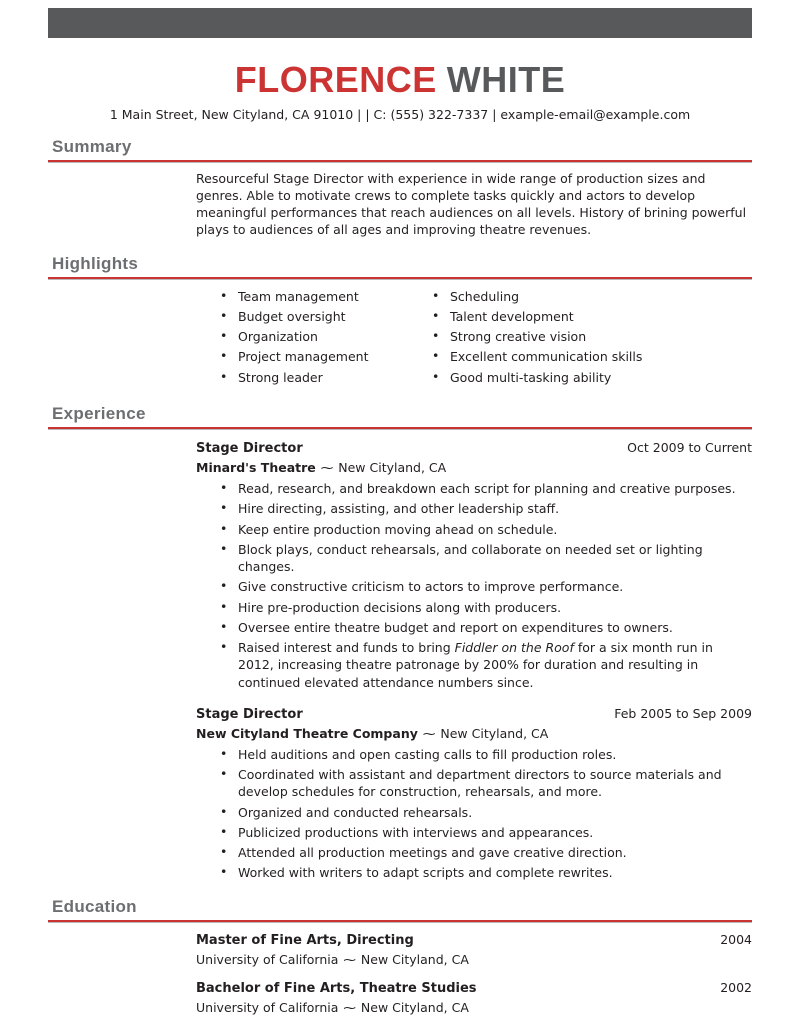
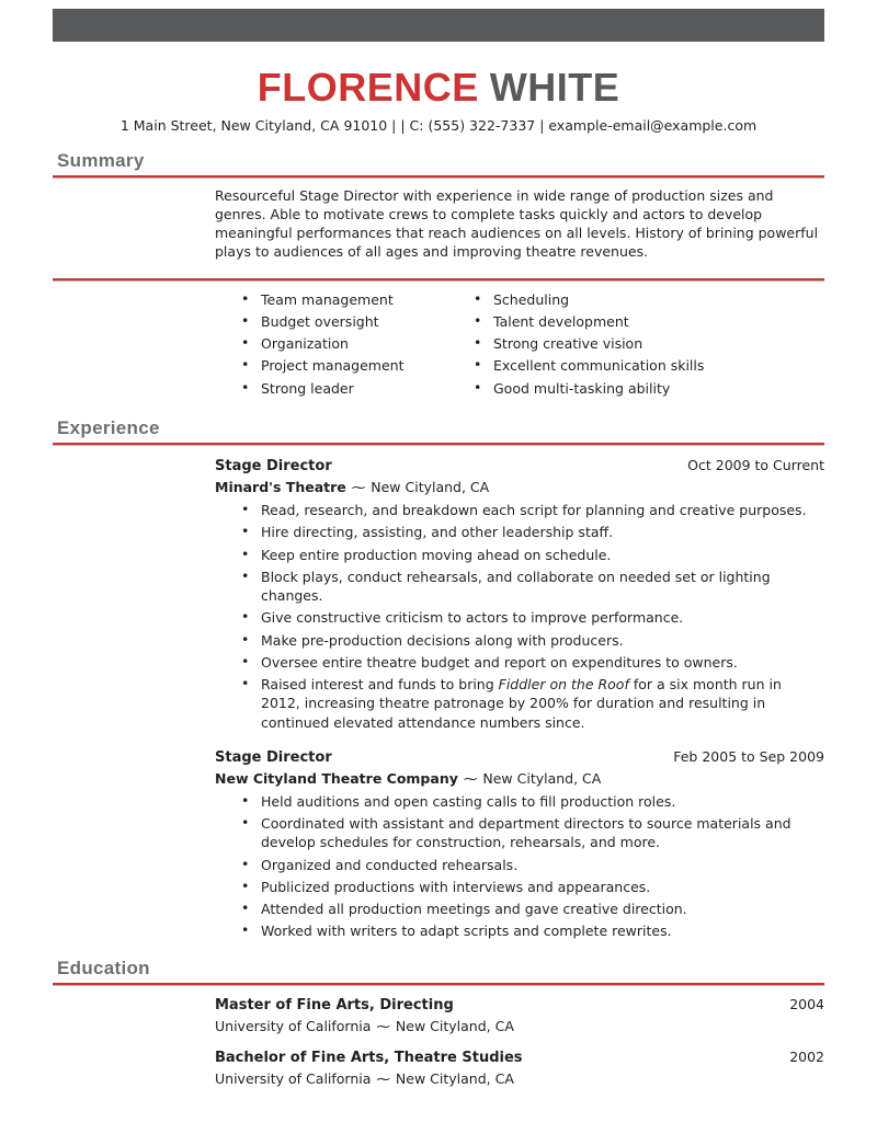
  FLORENCE WHITE
  1 Main Street, New Cityland, CA 91010 | | C: (555) 322-7337 | example-email@example.com
  Summary
  Resourceful Stage Director with experience in wide range of production sizes and genres. Able to motivate crews to complete tasks quickly and actors to develop meaningful performances that reach audiences on all levels. History of brining powerful plays to audiences of all ages and improving theatre revenues.
- Highlights
  Team management
  Budget oversight
  Organization
  Project management
  Strong leader
  Scheduling
  Talent development
  Strong creative vision
  Excellent communication skills
  Good multi-tasking ability
  Experience
  Stage Director
  Oct 2009 to Current
  Minard's Theatre ⁓ New Cityland, CA
  Read, research, and breakdown each script for planning and creative purposes.
  Hire directing, assisting, and other leadership staff.
  Keep entire production moving ahead on schedule.
  Block plays, conduct rehearsals, and collaborate on needed set or lighting changes.
  Give constructive criticism to actors to improve performance.
- Hire pre-production decisions along with producers.
+ Make pre-production decisions along with producers.
  Oversee entire theatre budget and report on expenditures to owners.
  Raised interest and funds to bring Fiddler on the Roof for a six month run in 2012, increasing theatre patronage by 200% for duration and resulting in continued elevated attendance numbers since.
  Stage Director
  Feb 2005 to Sep 2009
  New Cityland Theatre Company ⁓ New Cityland, CA
  Held auditions and open casting calls to fill production roles.
  Coordinated with assistant and department directors to source materials and develop schedules for construction, rehearsals, and more.
  Organized and conducted rehearsals.
  Publicized productions with interviews and appearances.
  Attended all production meetings and gave creative direction.
  Worked with writers to adapt scripts and complete rewrites.
  Education
  Master of Fine Arts, Directing
  2004
  University of California ⁓ New Cityland, CA
  Bachelor of Fine Arts, Theatre Studies
  2002
  University of California ⁓ New Cityland, CA
